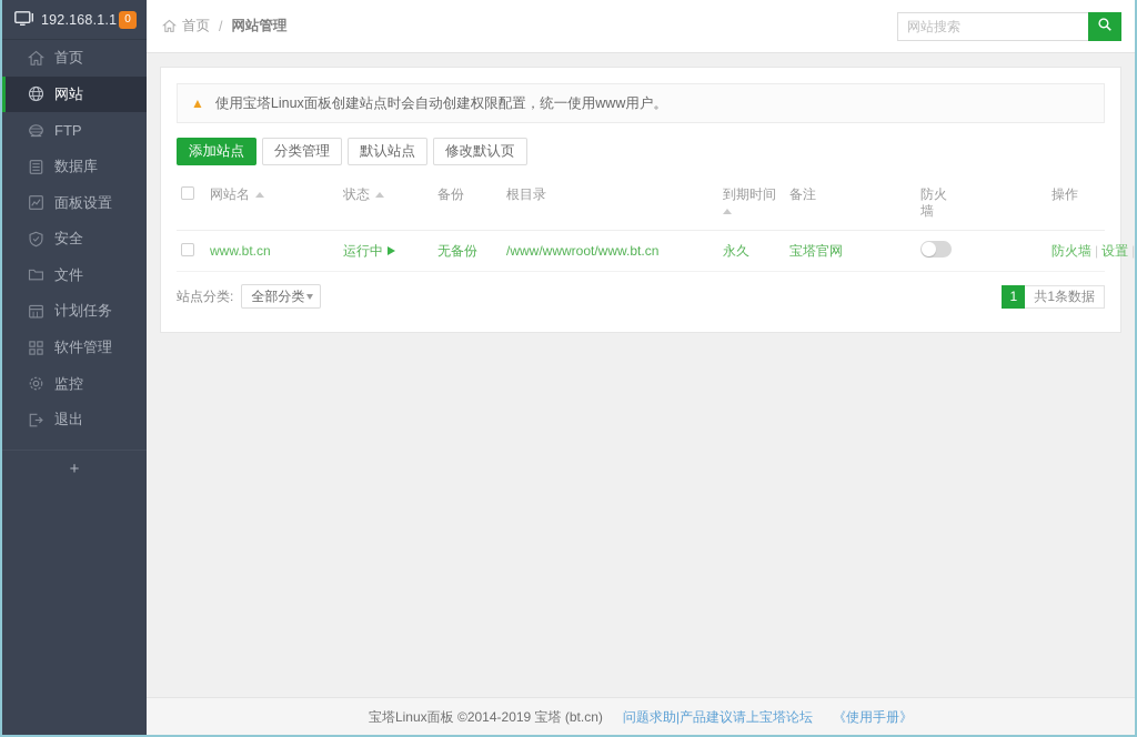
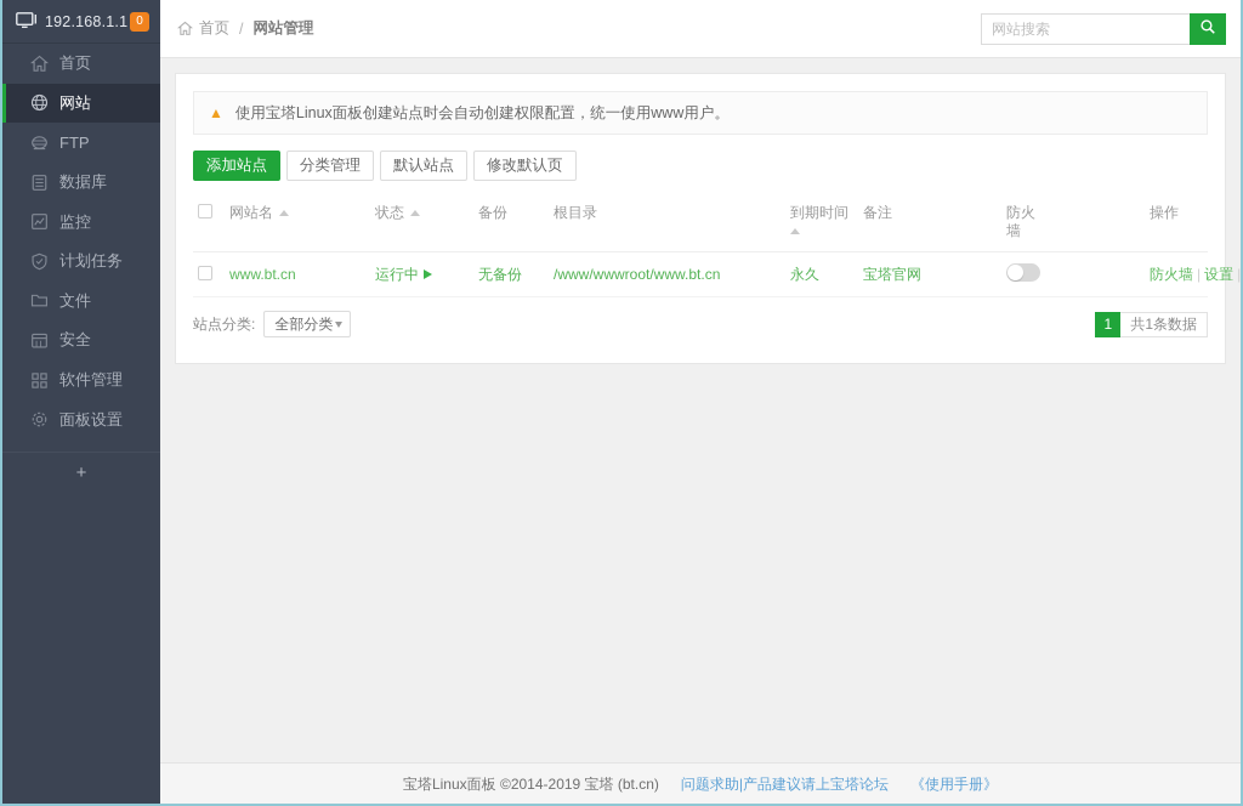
  192.168.1.1
  0
  首页
  网站
  FTP
  数据库
- 面板设置
+ 监控
- 安全
+ 计划任务
  文件
- 计划任务
+ 安全
  软件管理
- 监控
+ 面板设置
- 退出
  +
  首页
  /
  网站管理
  网站搜索
  ▲
  使用宝塔Linux面板创建站点时会自动创建权限配置，统一使用www用户。
  添加站点
  分类管理
  默认站点
  修改默认页
  	网站名	状态	备份	根目录	到期时间	备注	防火墙	操作
  	www.bt.cn	运行中	无备份	/www/wwwroot/www.bt.cn	永久	宝塔官网		防火墙 | 设置 |
  站点分类:
  全部分类
  1
  共1条数据
  宝塔Linux面板 ©2014-2019 宝塔 (bt.cn)
  问题求助|产品建议请上宝塔论坛
  《使用手册》
